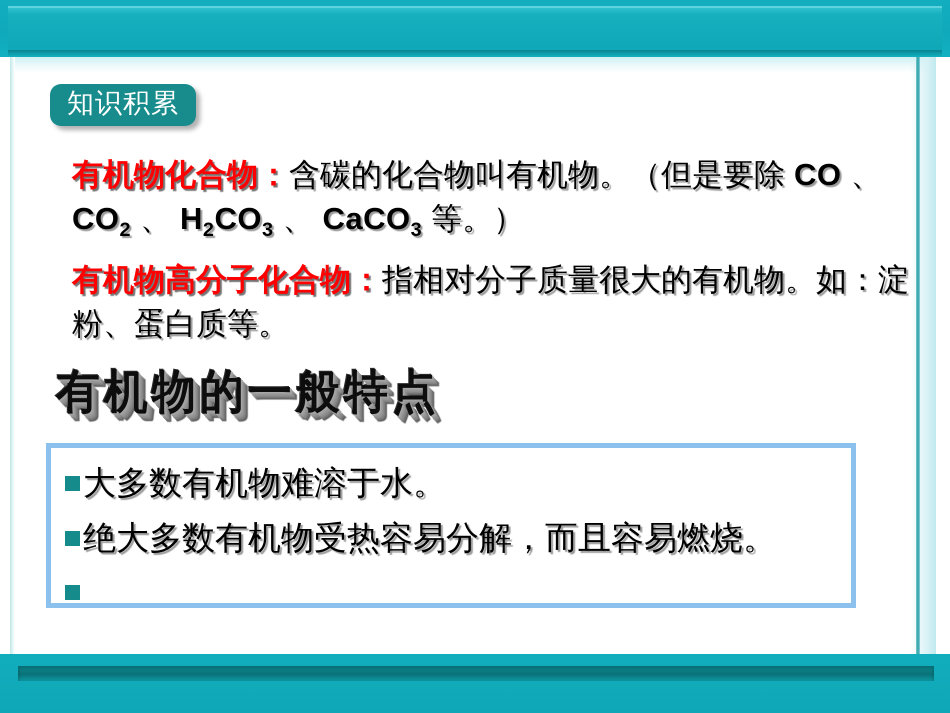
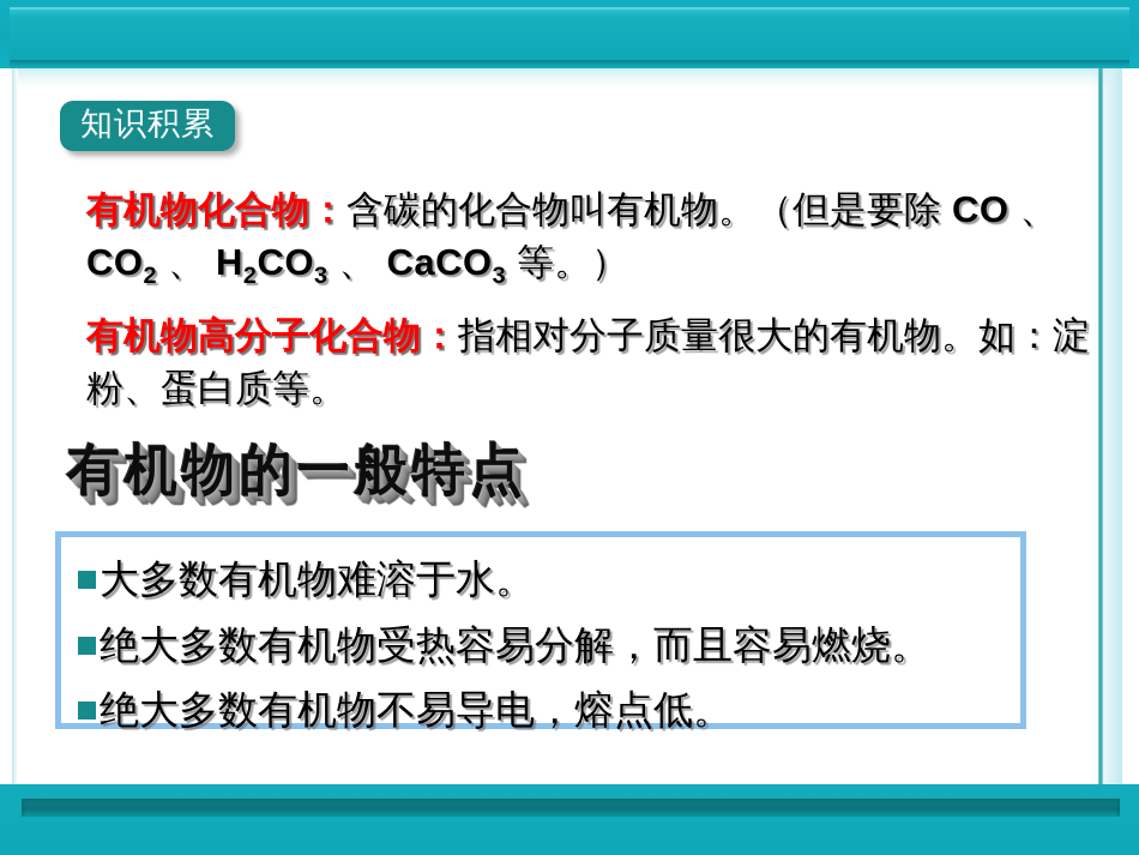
  知识积累
  有机物化合物：含碳的化合物叫有机物。（但是要除 CO 、CO2 、 H2CO3 、 CaCO3 等。）
  有机物高分子化合物：指相对分子质量很大的有机物。如：淀粉、蛋白质等。
  有机物的一般特点
  大多数有机物难溶于水。
  绝大多数有机物受热容易分解，而且容易燃烧。
+ 绝大多数有机物不易导电，熔点低。
